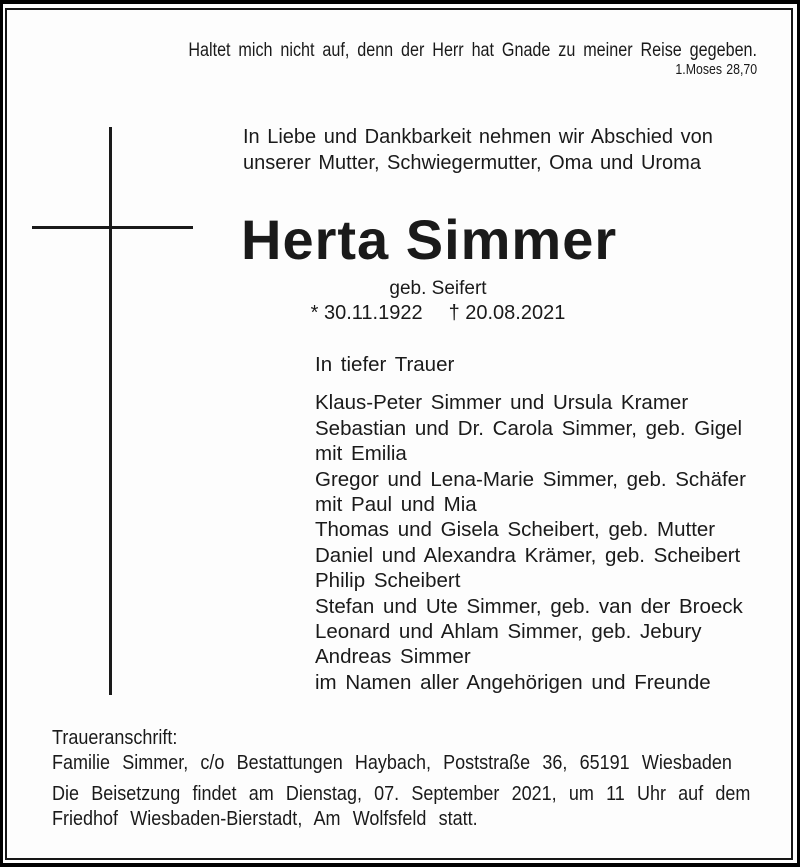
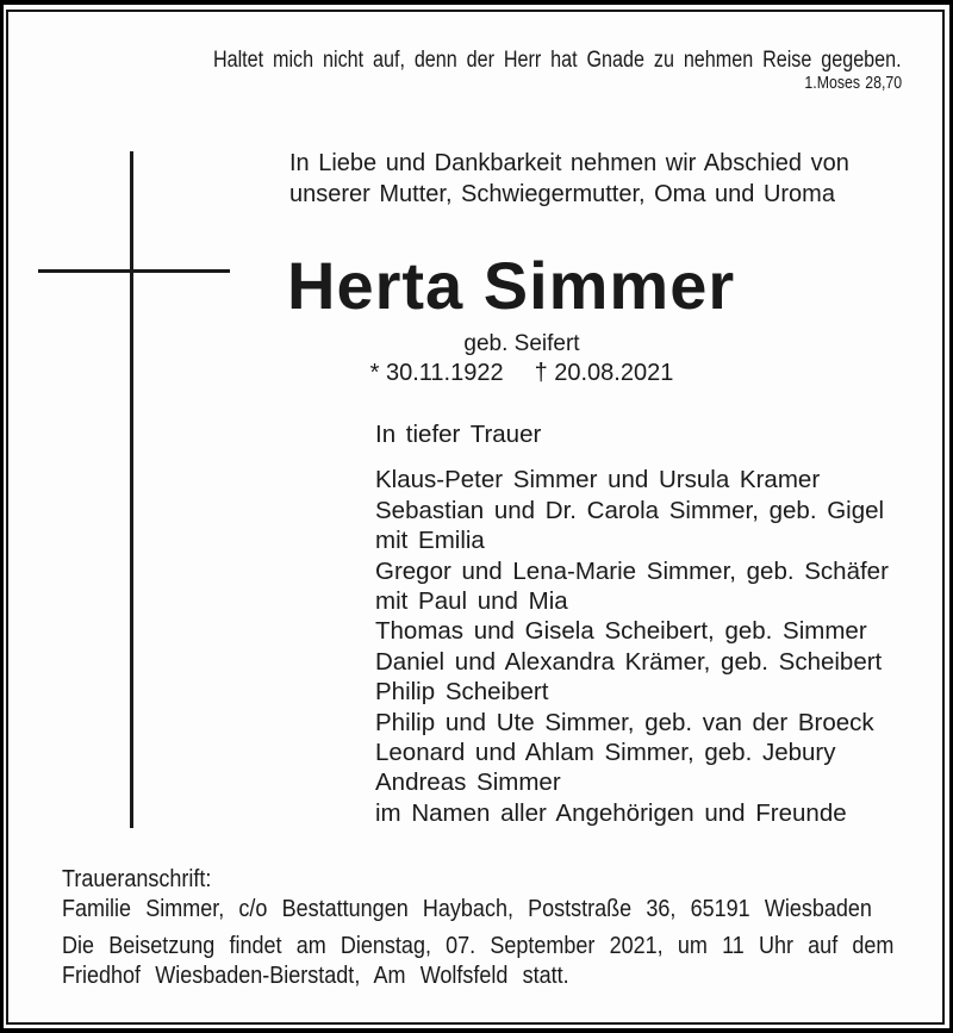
- Haltet mich nicht auf, denn der Herr hat Gnade zu meiner Reise gegeben.
+ Haltet mich nicht auf, denn der Herr hat Gnade zu nehmen Reise gegeben.
  1.Moses 28,70
  In Liebe und Dankbarkeit nehmen wir Abschied von
  unserer Mutter, Schwiegermutter, Oma und Uroma
  Herta Simmer
  geb. Seifert
  * 30.11.1922
  † 20.08.2021
  In tiefer Trauer
  Klaus-Peter Simmer und Ursula Kramer
  Sebastian und Dr. Carola Simmer, geb. Gigel
  mit Emilia
  Gregor und Lena-Marie Simmer, geb. Schäfer
  mit Paul und Mia
- Thomas und Gisela Scheibert, geb. Mutter
+ Thomas und Gisela Scheibert, geb. Simmer
  Daniel und Alexandra Krämer, geb. Scheibert
  Philip Scheibert
- Stefan und Ute Simmer, geb. van der Broeck
+ Philip und Ute Simmer, geb. van der Broeck
  Leonard und Ahlam Simmer, geb. Jebury
  Andreas Simmer
  im Namen aller Angehörigen und Freunde
  Traueranschrift:
  Familie Simmer, c/o Bestattungen Haybach, Poststraße 36, 65191 Wiesbaden
  Die Beisetzung findet am Dienstag, 07. September 2021, um 11 Uhr auf dem
  Friedhof Wiesbaden-Bierstadt, Am Wolfsfeld statt.
